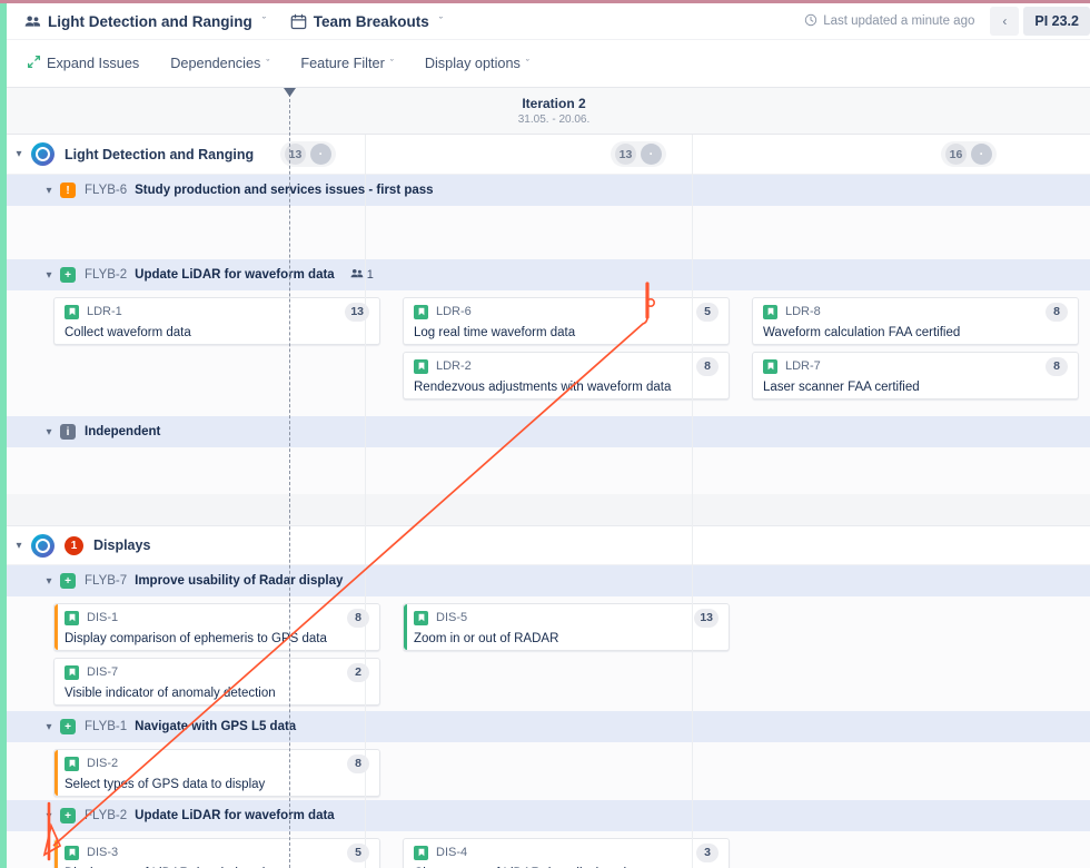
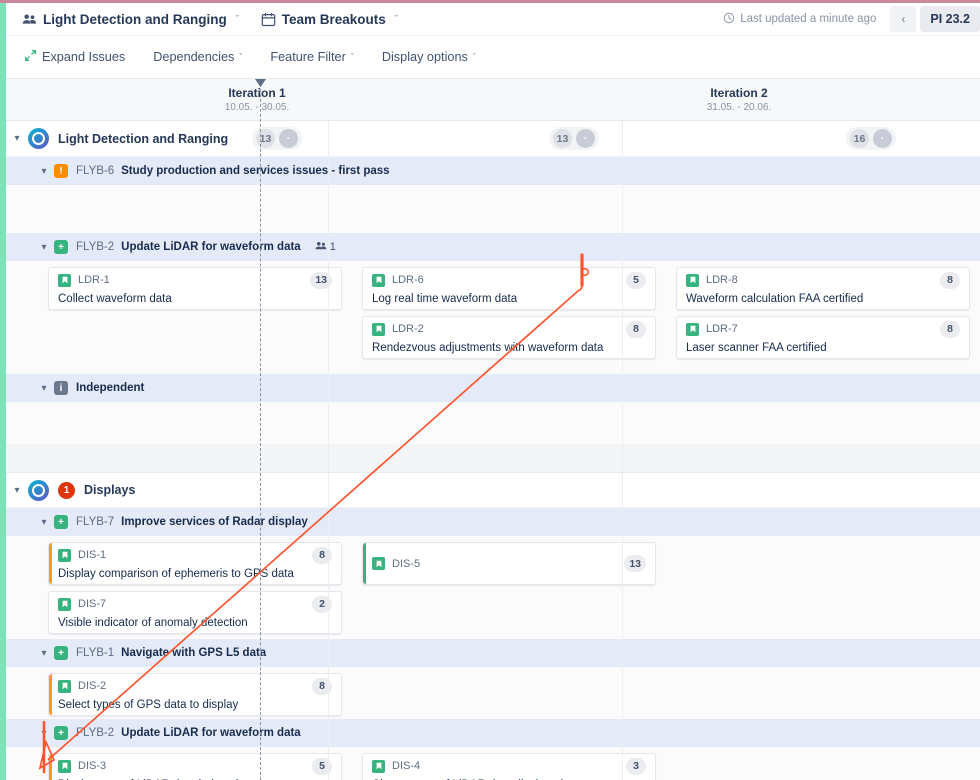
  Light Detection and Ranging
  ˇ
  Team Breakouts
  ˇ
  Last updated a minute ago
  ‹
  PI 23.2
  Expand Issues
  Dependencies
  ˇ
  Feature Filter
  ˇ
  Display options
  ˇ
+ Iteration 1
+ 10.05. - 30.05.
  Iteration 2
  31.05. - 20.06.
  ▾
  Light Detection and Ranging
  13
  ·
  13
  ·
  16
  ·
  ▾
  !
  FLYB-6
  Study production and services issues - first pass
  ▾
  +
  FLYB-2
  Update LiDAR for waveform data
  1
  LDR-1
  13
  Collect waveform data
  LDR-6
  5
  Log real time waveform data
  LDR-2
  8
  Rendezvous adjustments wth waveform data
  LDR-8
  8
  Waveform calculation FAA certified
  LDR-7
  8
  Laser scanner FAA certified
  ▾
  i
  Independent
  ▾
  1
  Displays
  ▾
  +
  FLYB-7
- Improve usability of Radar display
+ Improve services of Radar display
  DIS-1
  8
  Display comparison of ephemeris to GPS data
  DIS-7
  2
  Visible indicator of anomalyetection
  DIS-5
  13
- Zoom in or out of RADAR
  ▾
  +
  FLYB-1
  Navigate with GPS L5 data
  DIS-2
  8
  Select typs of GPS data to display
  +
  LYB-2
  Update LiDAR for waveform data
  DIS-3
  5
  DIS-4
  3
